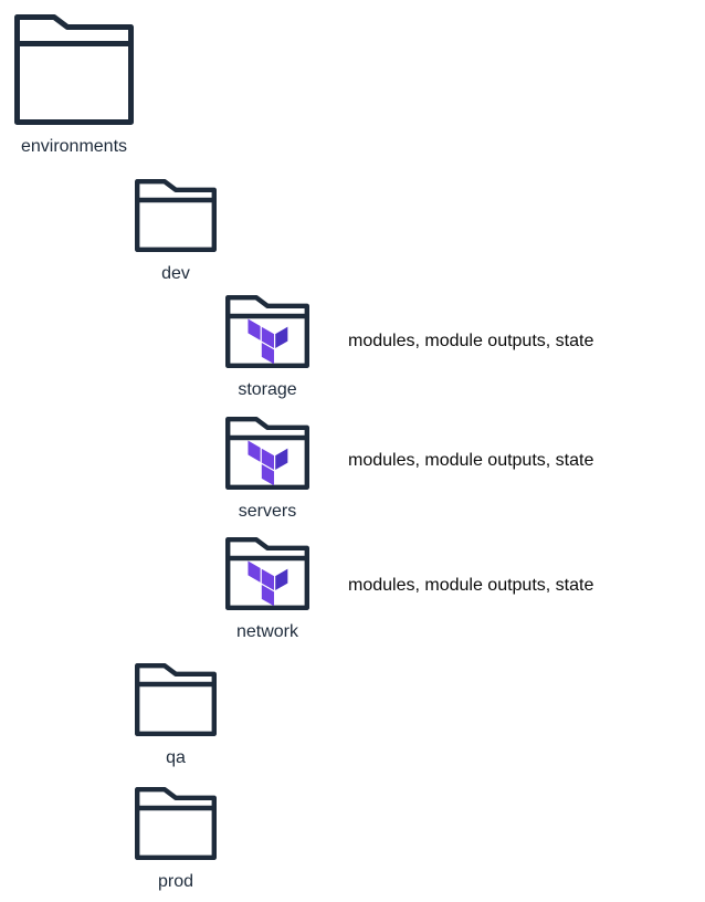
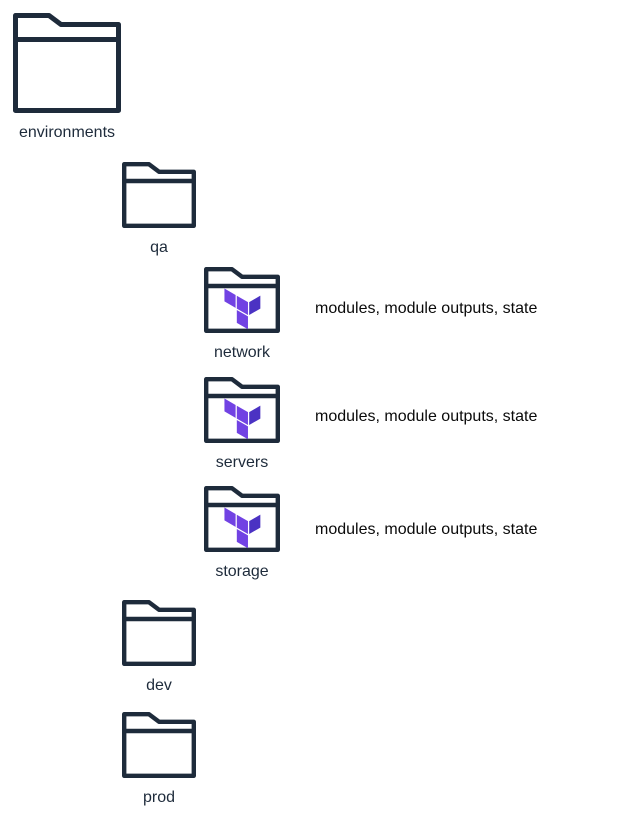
  environments
- dev
+ qa
- storage
+ network
  servers
- network
+ storage
- qa
+ dev
  prod
  modules, module outputs, state
  modules, module outputs, state
  modules, module outputs, state
